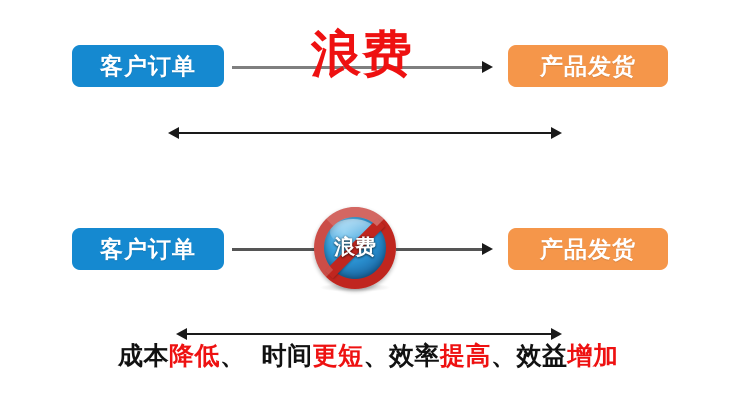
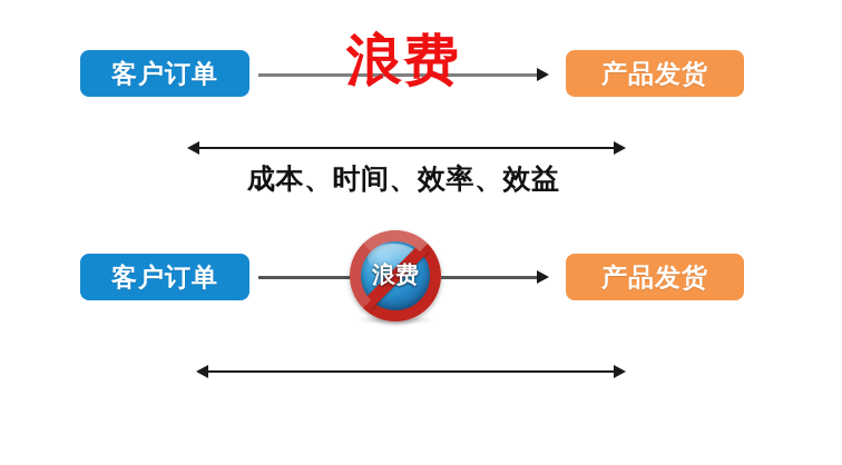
  客户订单
  浪费
  产品发货
+ 成本、时间、效率、效益
  客户订单
  浪费
  产品发货
- 成本降低、 时间更短、效率提高、效益增加
